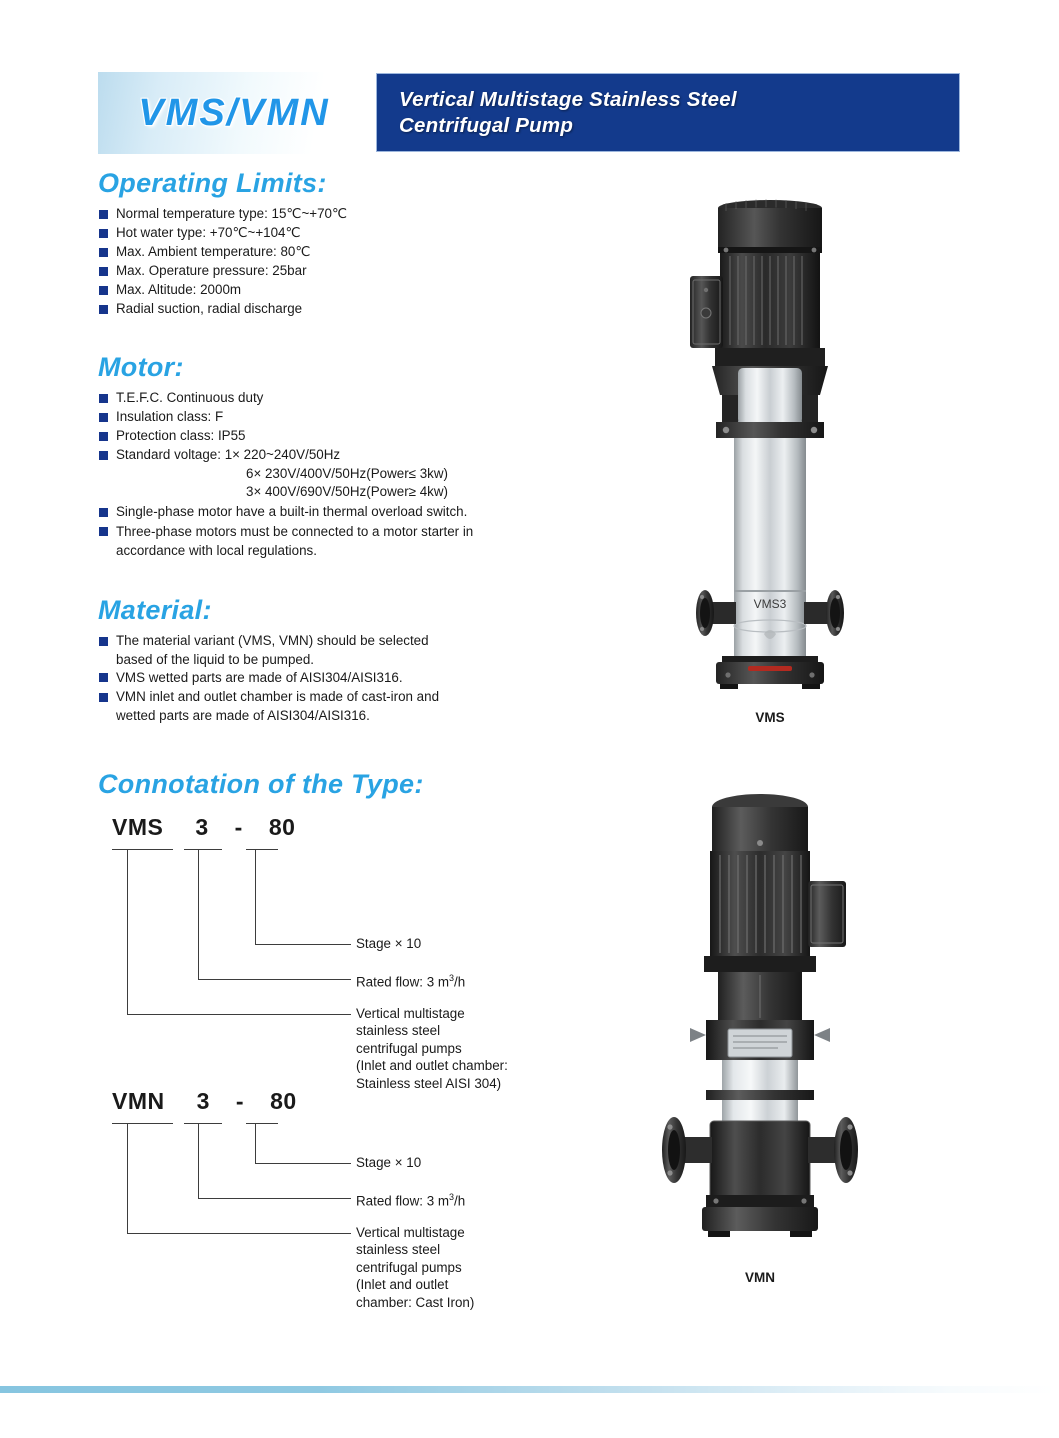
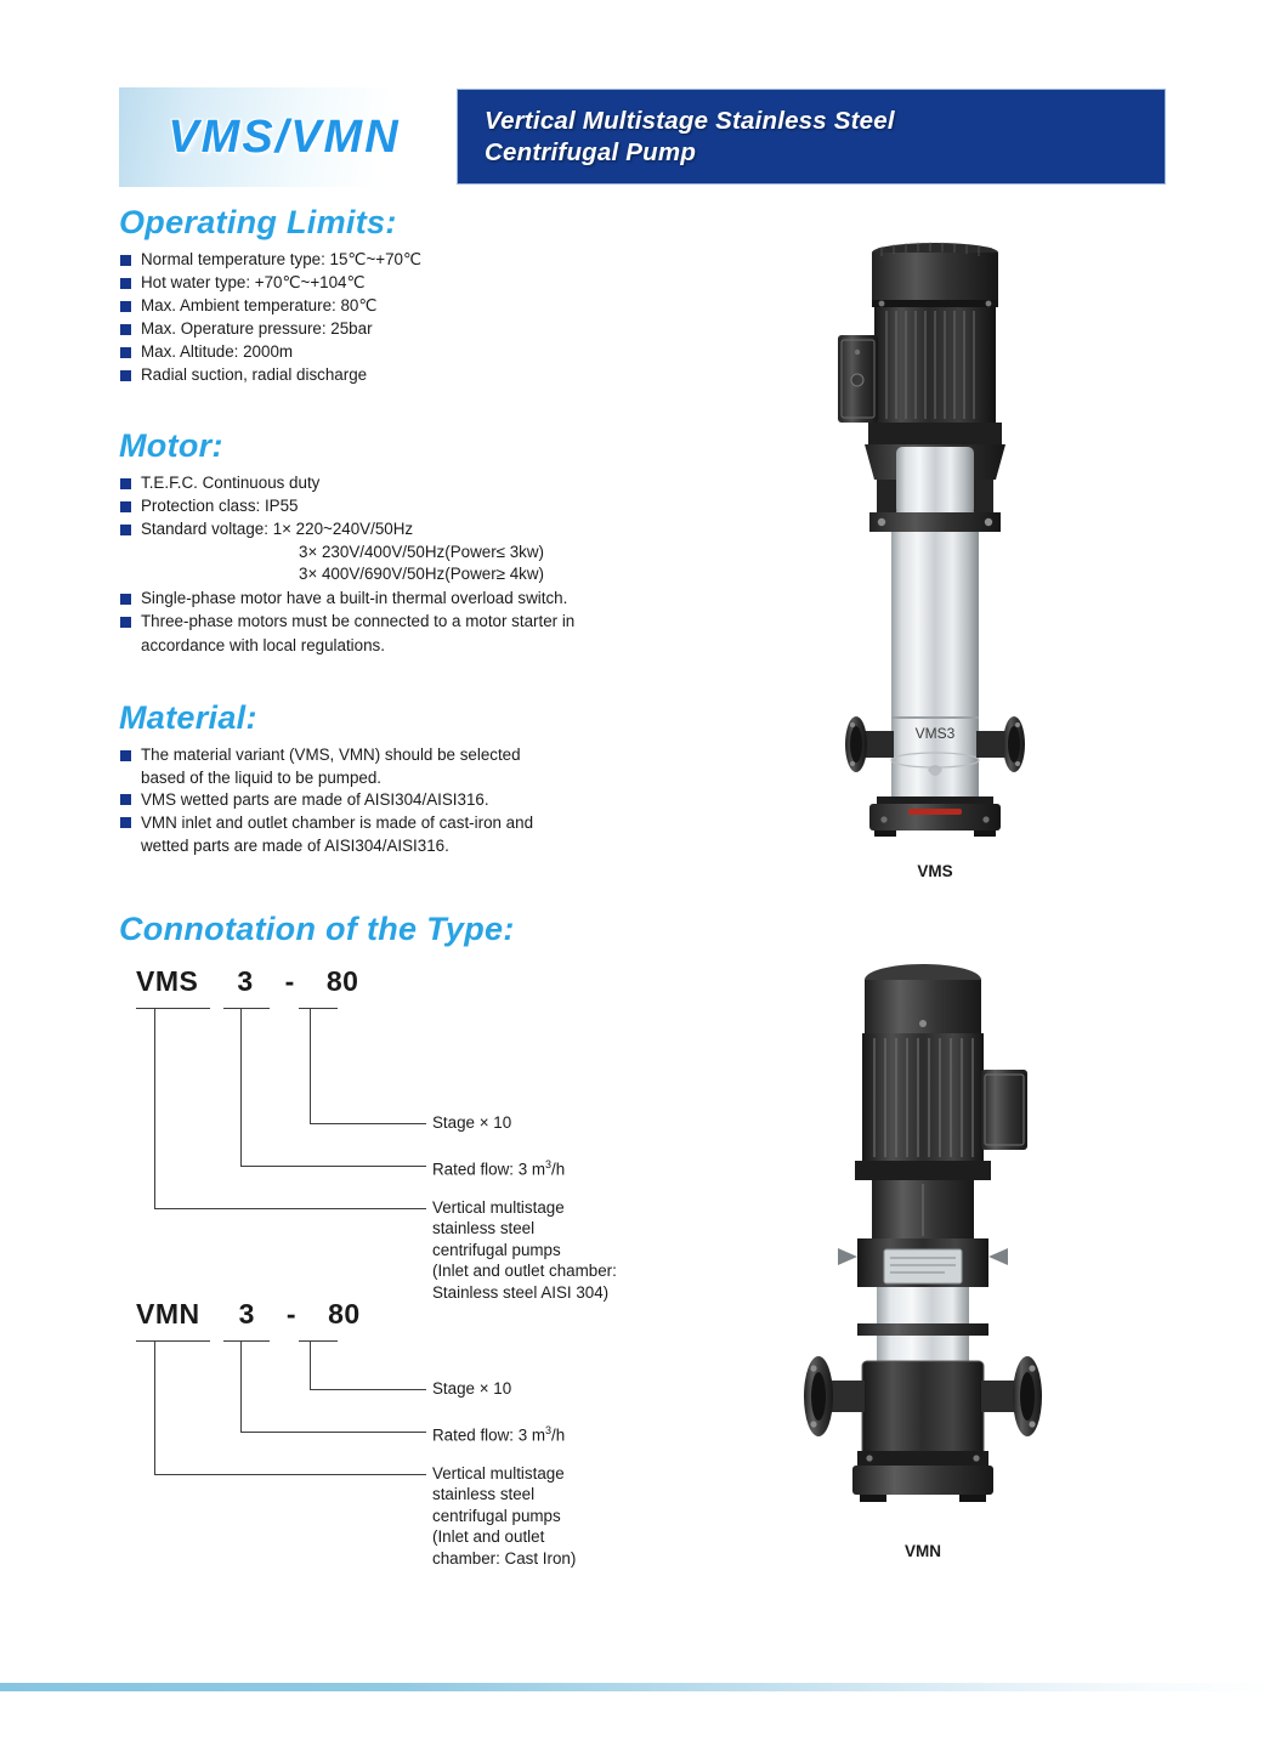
  VMS/VMN
  Vertical Multistage Stainless Steel
  Centrifugal Pump
  Operating Limits:
  Normal temperature type: 15℃~+70℃
  Hot water type: +70℃~+104℃
  Max. Ambient temperature: 80℃
  Max. Operature pressure: 25bar
  Max. Altitude: 2000m
  Radial suction, radial discharge
  Motor:
  T.E.F.C. Continuous duty
- Insulation class: F
  Protection class: IP55
  Standard voltage: 1× 220~240V/50Hz
- 6× 230V/400V/50Hz(Power≤ 3kw)
+ 3× 230V/400V/50Hz(Power≤ 3kw)
  3× 400V/690V/50Hz(Power≥ 4kw)
  Single-phase motor have a built-in thermal overload switch.
  Three-phase motors must be connected to a motor starter in
  accordance with local regulations.
  Material:
  The material variant (VMS, VMN) should be selected
  based of the liquid to be pumped.
  VMS wetted parts are made of AISI304/AISI316.
  VMN inlet and outlet chamber is made of cast-iron and
  wetted parts are made of AISI304/AISI316.
  Connotation of the Type:
  VMS 3 - 80
  Stage × 10
  Rated flow: 3 m3/h
  Vertical multistage
  stainless steel
  centrifugal pumps
  (Inlet and outlet chamber:
  Stainless steel AISI 304)
  VMN 3 - 80
  Stage × 10
  Rated flow: 3 m3/h
  Vertical multistage
  stainless steel
  centrifugal pumps
  (Inlet and outlet
  chamber: Cast Iron)
  VMS3
  VMS
  VMN
